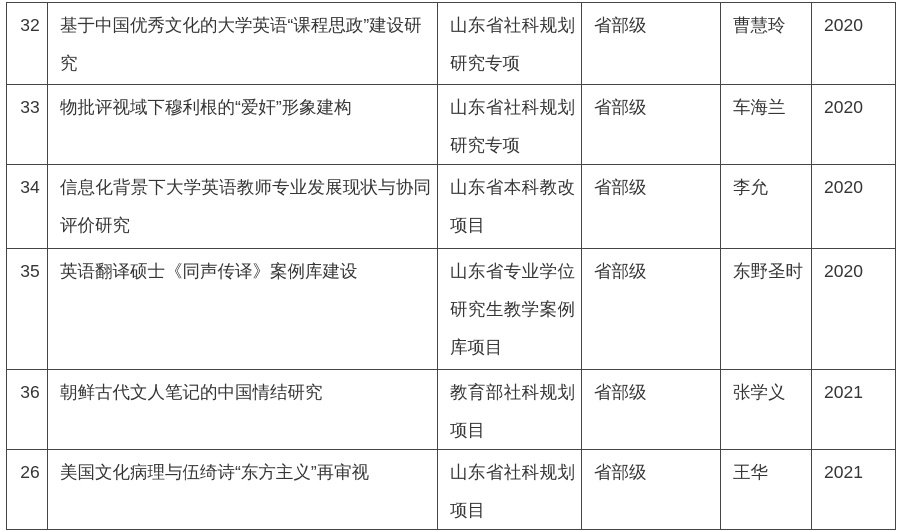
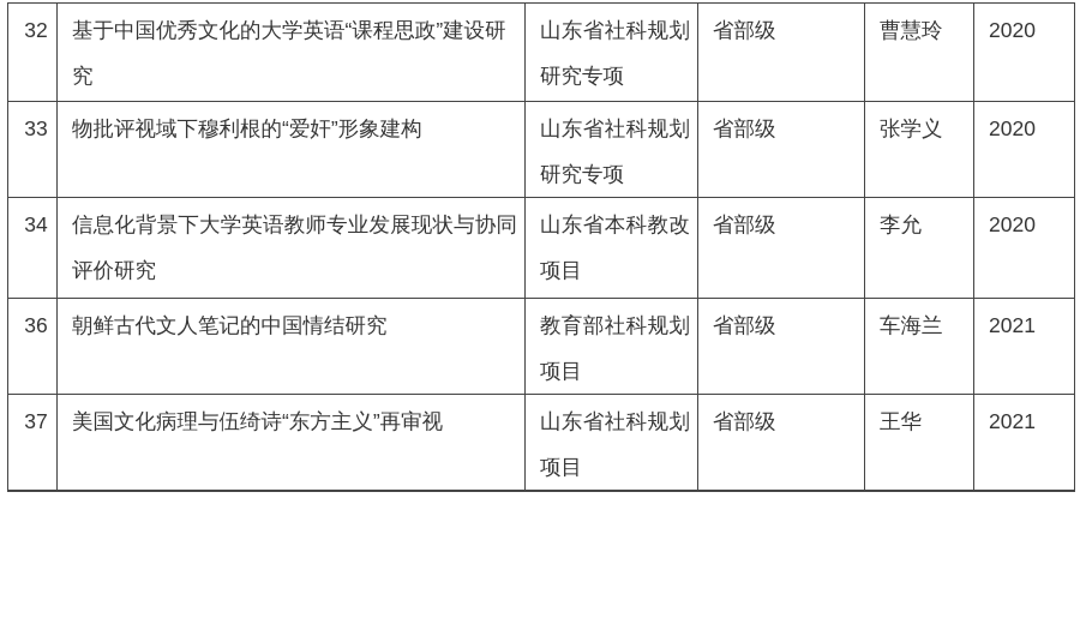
  32	基于中国优秀文化的大学英语“课程思政”建设研究	山东省社科规划研究专项	省部级	曹慧玲	2020
- 33	物批评视域下穆利根的“爱奸”形象建构	山东省社科规划研究专项	省部级	车海兰	2020
+ 33	物批评视域下穆利根的“爱奸”形象建构	山东省社科规划研究专项	省部级	张学义	2020
  34	信息化背景下大学英语教师专业发展现状与协同评价研究	山东省本科教改项目	省部级	李允	2020
- 35	英语翻译硕士《同声传译》案例库建设	山东省专业学位研究生教学案例库项目	省部级	东野圣时	2020
- 36	朝鲜古代文人笔记的中国情结研究	教育部社科规划项目	省部级	张学义	2021
+ 36	朝鲜古代文人笔记的中国情结研究	教育部社科规划项目	省部级	车海兰	2021
- 26	美国文化病理与伍绮诗“东方主义”再审视	山东省社科规划项目	省部级	王华	2021
+ 37	美国文化病理与伍绮诗“东方主义”再审视	山东省社科规划项目	省部级	王华	2021
